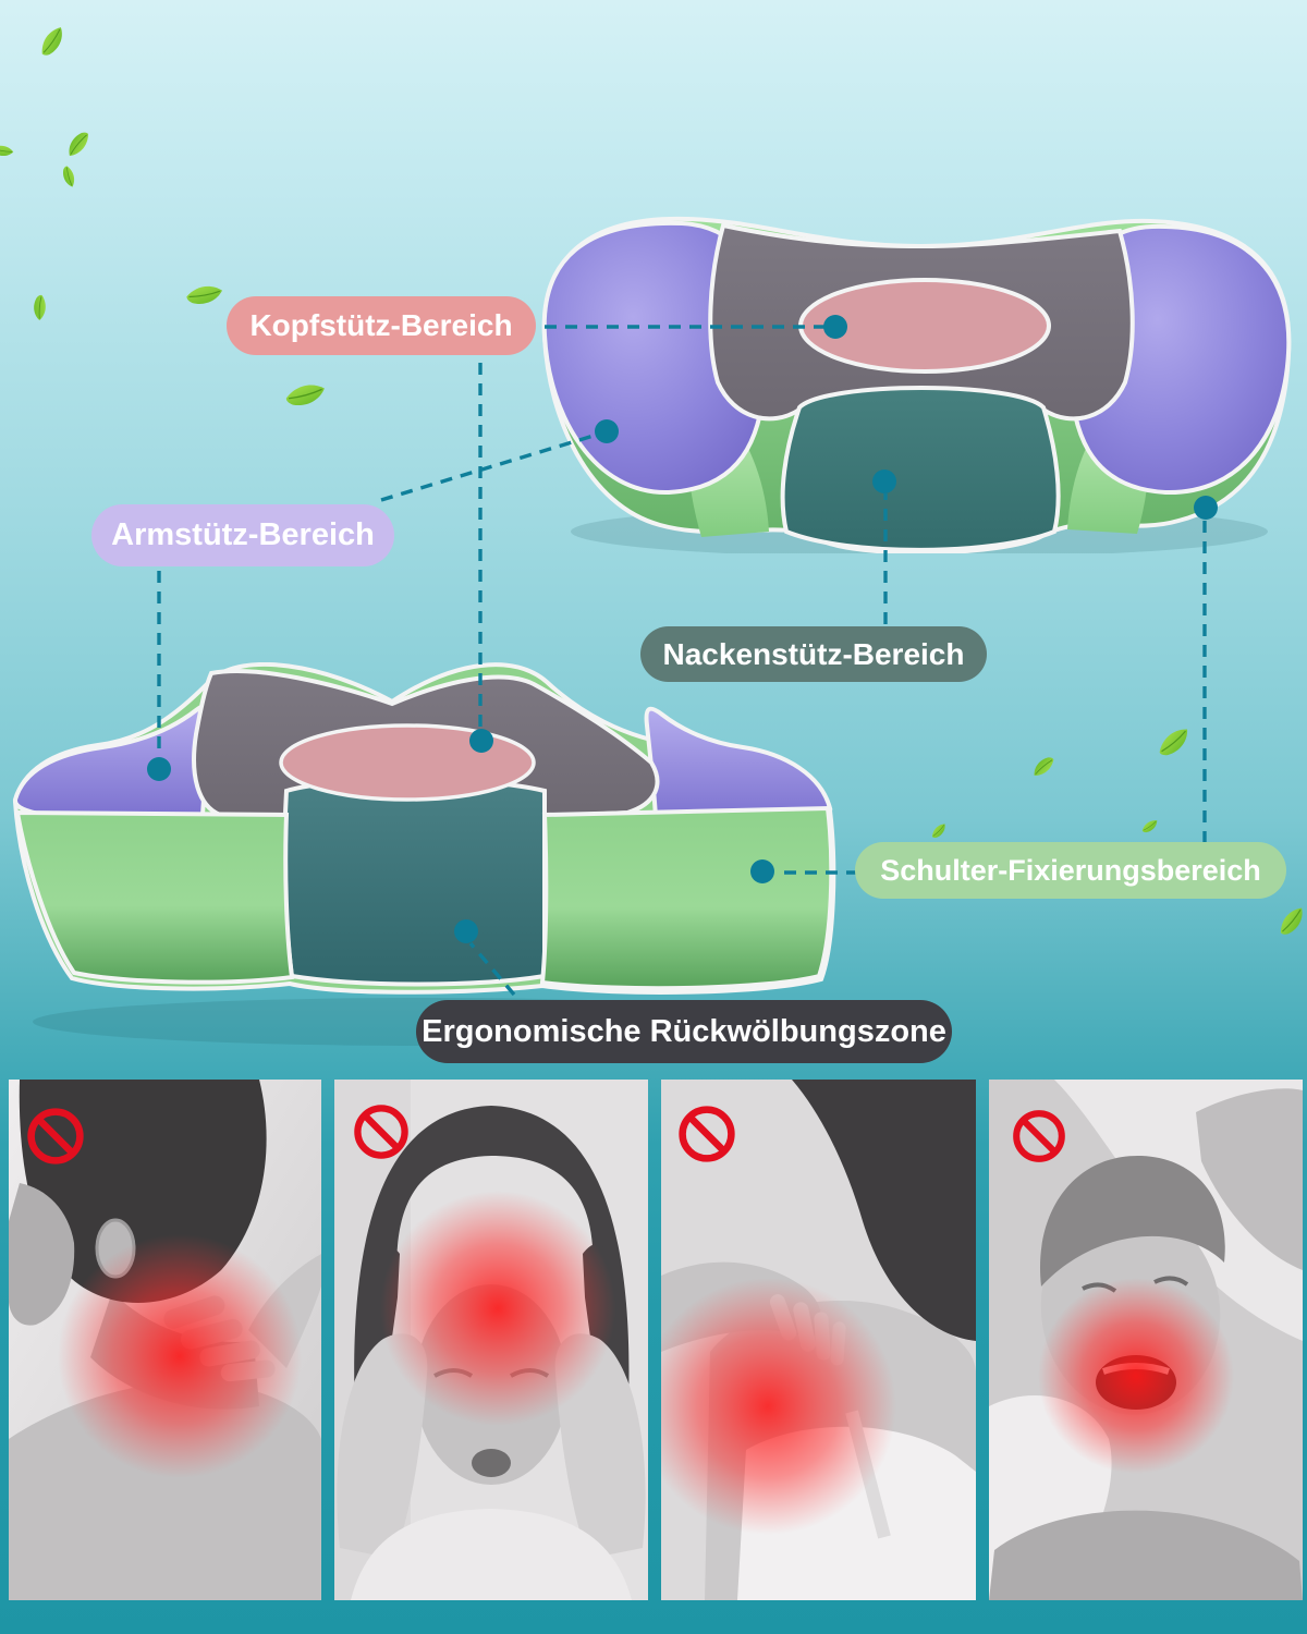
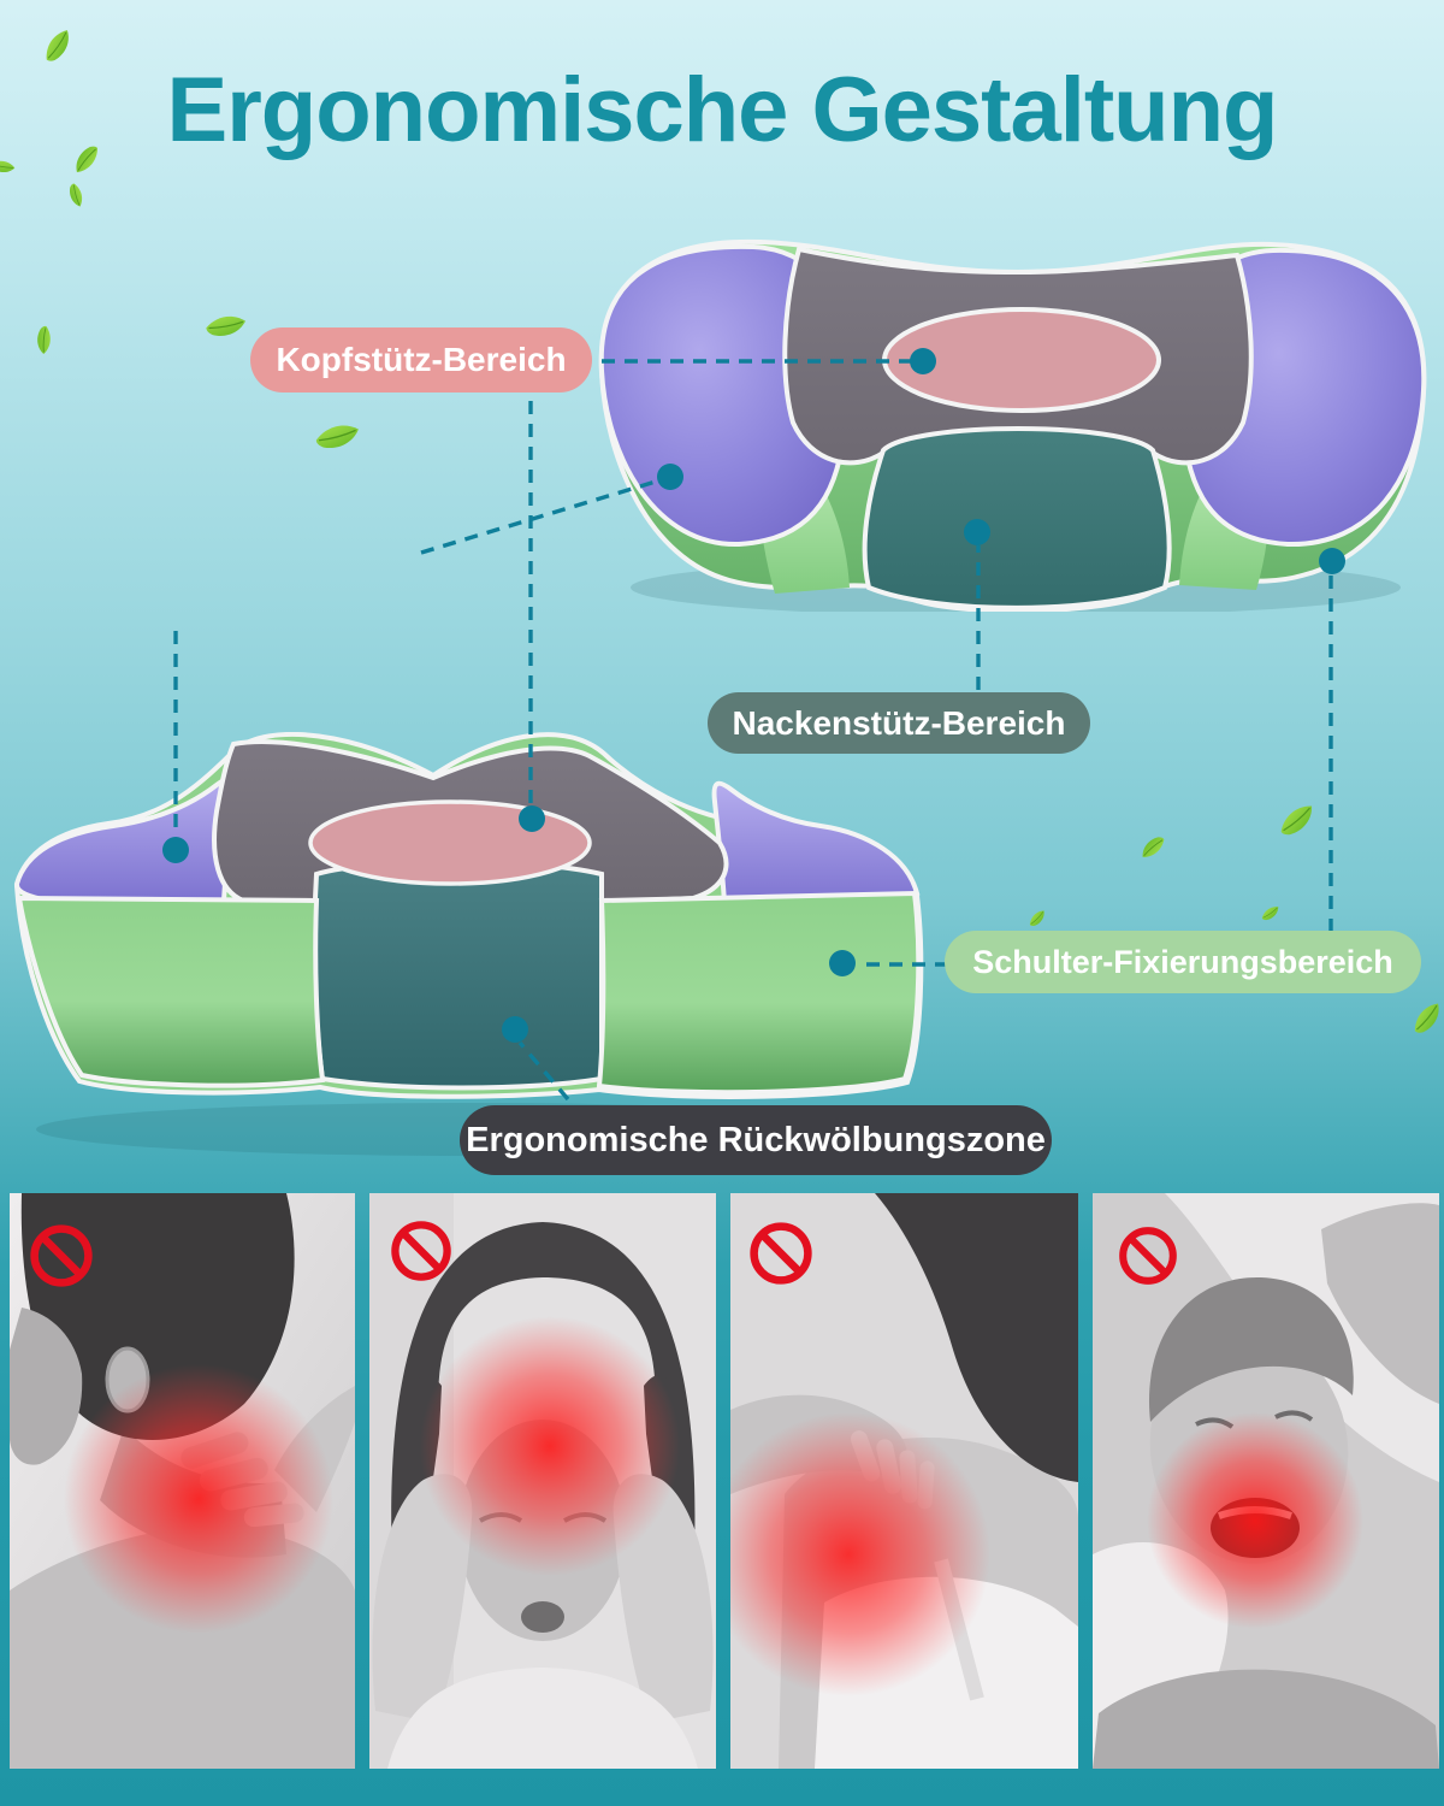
+ Ergonomische Gestaltung
  Kopfstütz-Bereich
- Armstütz-Bereich
  Nackenstütz-Bereich
  Schulter-Fixierungsbereich
  Ergonomische Rückwölbungszone
